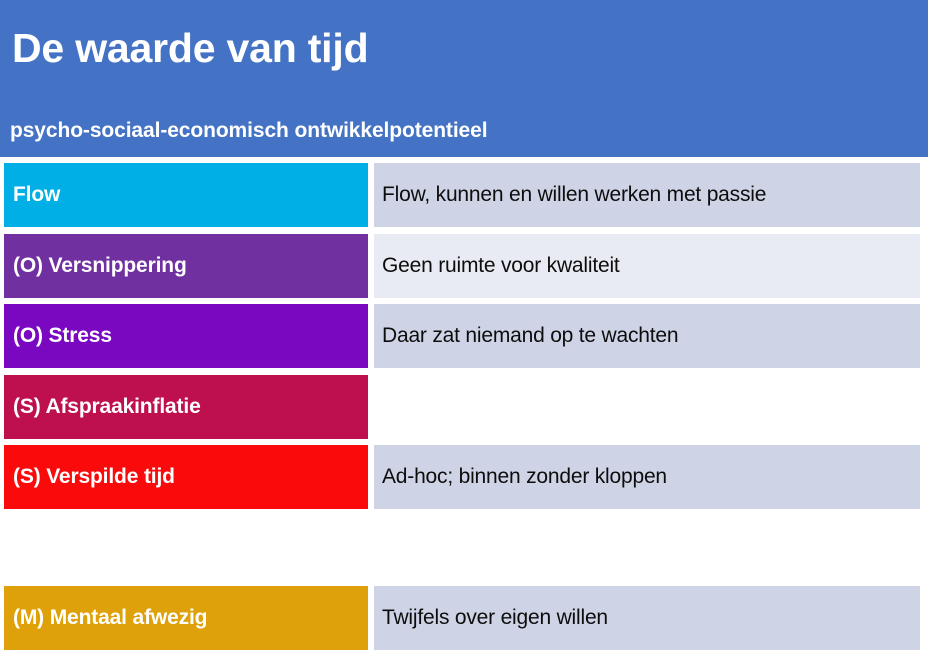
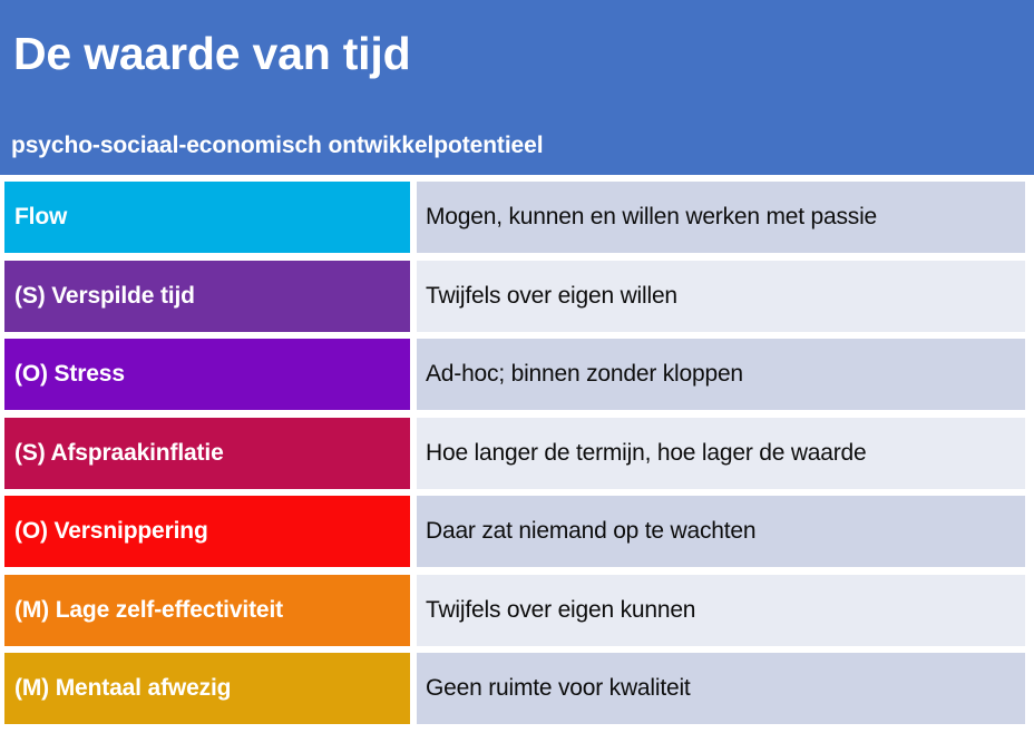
  De waarde van tijd
  psycho-sociaal-economisch ontwikkelpotentieel
  Flow
- Flow, kunnen en willen werken met passie
+ Mogen, kunnen en willen werken met passie
- (O) Versnippering
+ (S) Verspilde tijd
- Geen ruimte voor kwaliteit
+ Twijfels over eigen willen
  (O) Stress
- Daar zat niemand op te wachten
+ Ad-hoc; binnen zonder kloppen
  (S) Afspraakinflatie
+ Hoe langer de termijn, hoe lager de waarde
- (S) Verspilde tijd
+ (O) Versnippering
- Ad-hoc; binnen zonder kloppen
+ Daar zat niemand op te wachten
+ (M) Lage zelf-effectiviteit
+ Twijfels over eigen kunnen
  (M) Mentaal afwezig
- Twijfels over eigen willen
+ Geen ruimte voor kwaliteit
